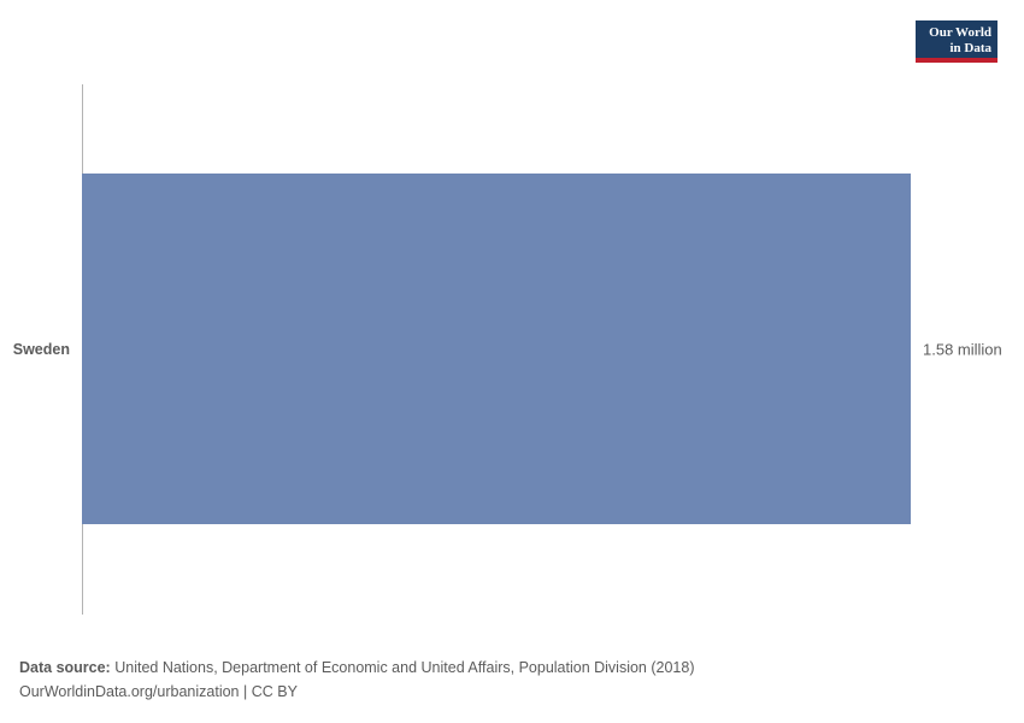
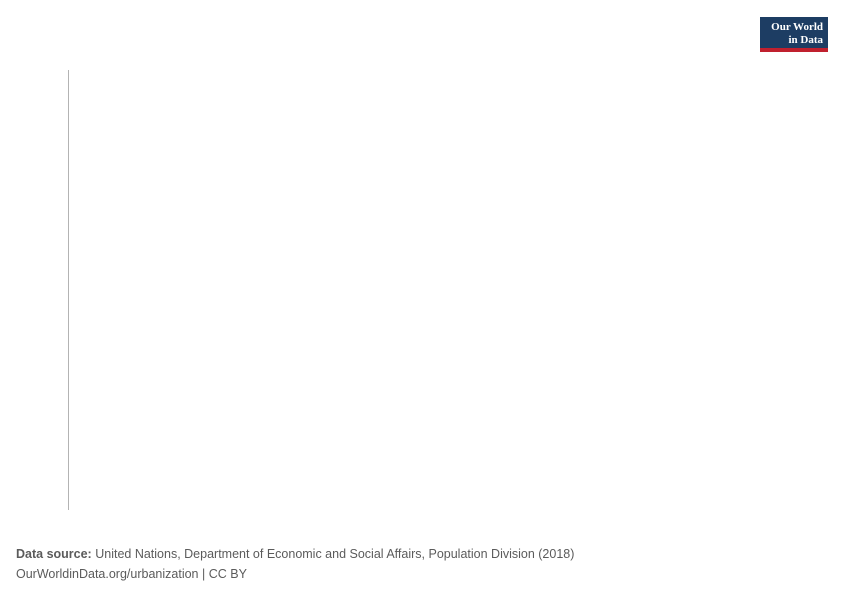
  Our World
  in Data
- Sweden
- 1.58 million
- Data source: United Nations, Department of Economic and United Affairs, Population Division (2018)
+ Data source: United Nations, Department of Economic and Social Affairs, Population Division (2018)
  OurWorldinData.org/urbanization | CC BY
